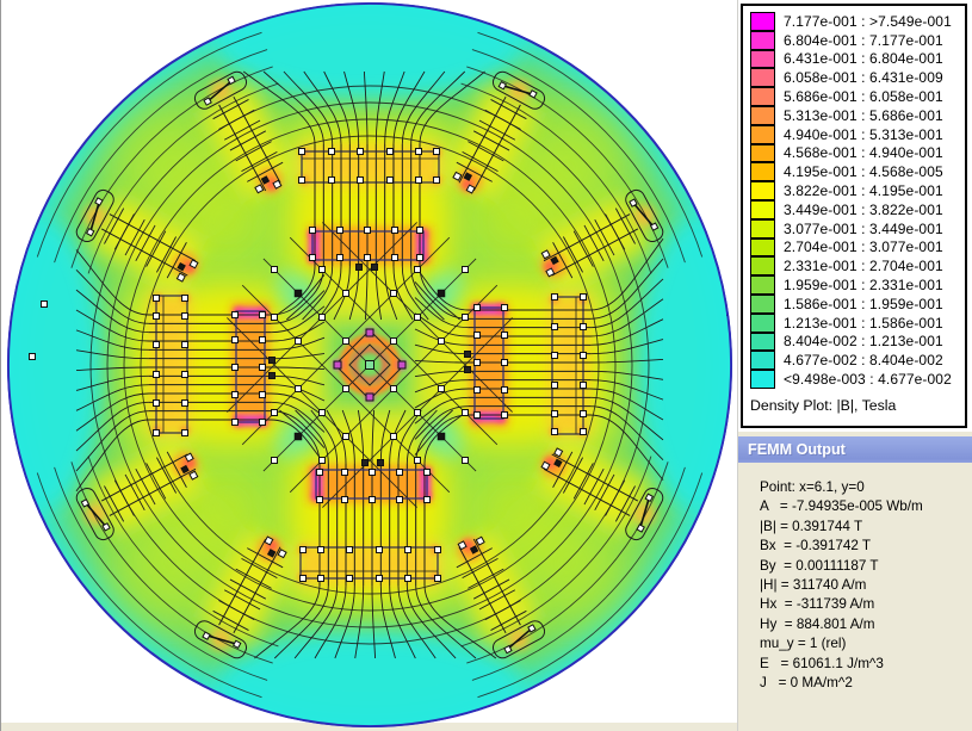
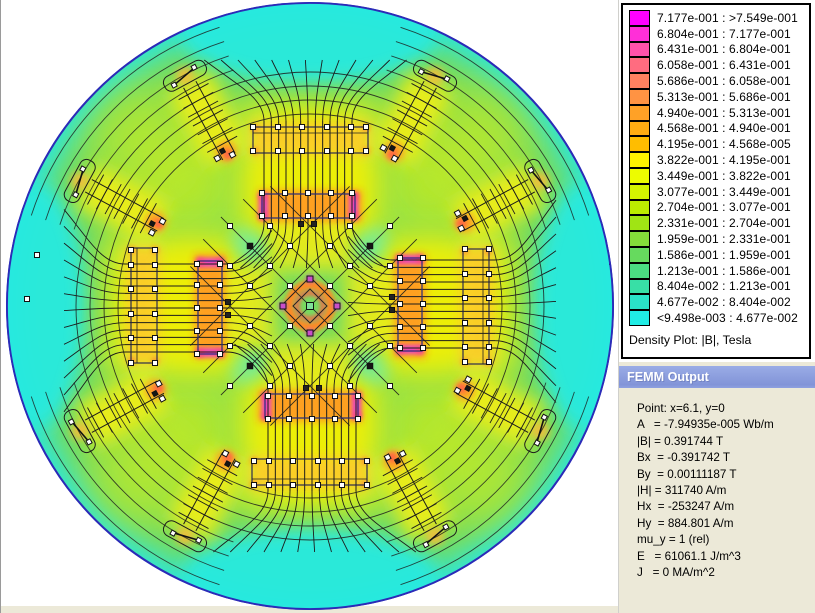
  7.177e-001 : >7.549e-001
  6.804e-001 : 7.177e-001
  6.431e-001 : 6.804e-001
- 6.058e-001 : 6.431e-009
+ 6.058e-001 : 6.431e-001
  5.686e-001 : 6.058e-001
  5.313e-001 : 5.686e-001
  4.940e-001 : 5.313e-001
  4.568e-001 : 4.940e-001
  4.195e-001 : 4.568e-005
  3.822e-001 : 4.195e-001
  3.449e-001 : 3.822e-001
  3.077e-001 : 3.449e-001
  2.704e-001 : 3.077e-001
  2.331e-001 : 2.704e-001
  1.959e-001 : 2.331e-001
  1.586e-001 : 1.959e-001
  1.213e-001 : 1.586e-001
  8.404e-002 : 1.213e-001
  4.677e-002 : 8.404e-002
  <9.498e-003 : 4.677e-002
  Density Plot: |B|, Tesla
  FEMM Output
  Point: x=6.1, y=0
  A = -7.94935e-005 Wb/m
  |B| = 0.391744 T
  Bx = -0.391742 T
  By = 0.00111187 T
  |H| = 311740 A/m
- Hx = -311739 A/m
+ Hx = -253247 A/m
  Hy = 884.801 A/m
  mu_y = 1 (rel)
  E = 61061.1 J/m^3
  J = 0 MA/m^2
